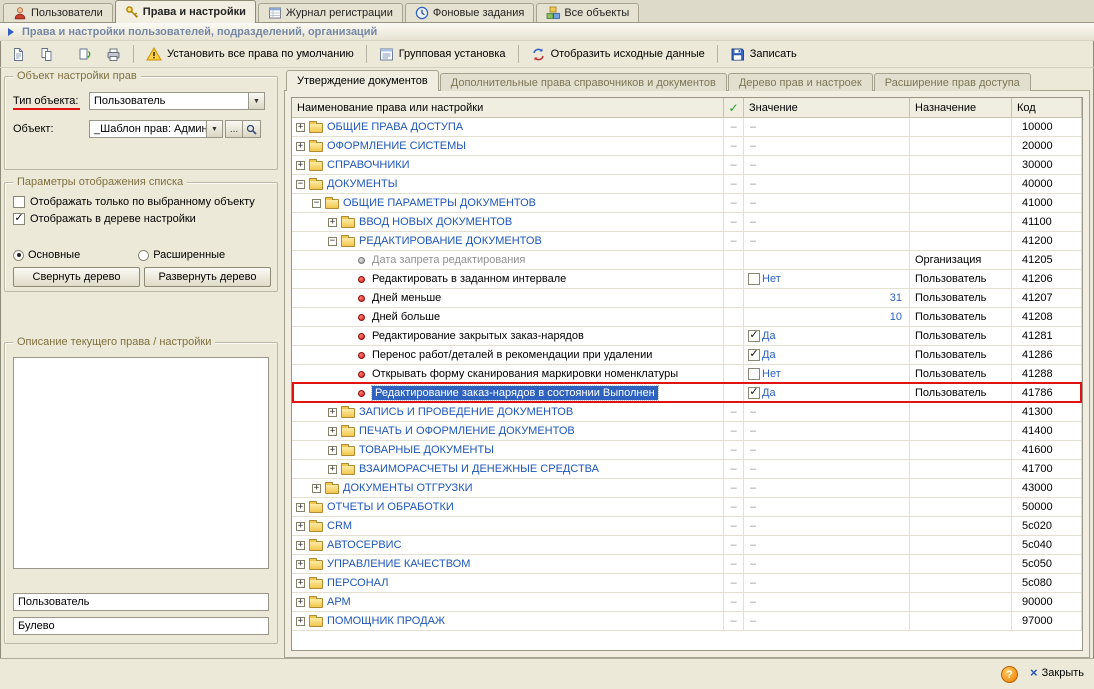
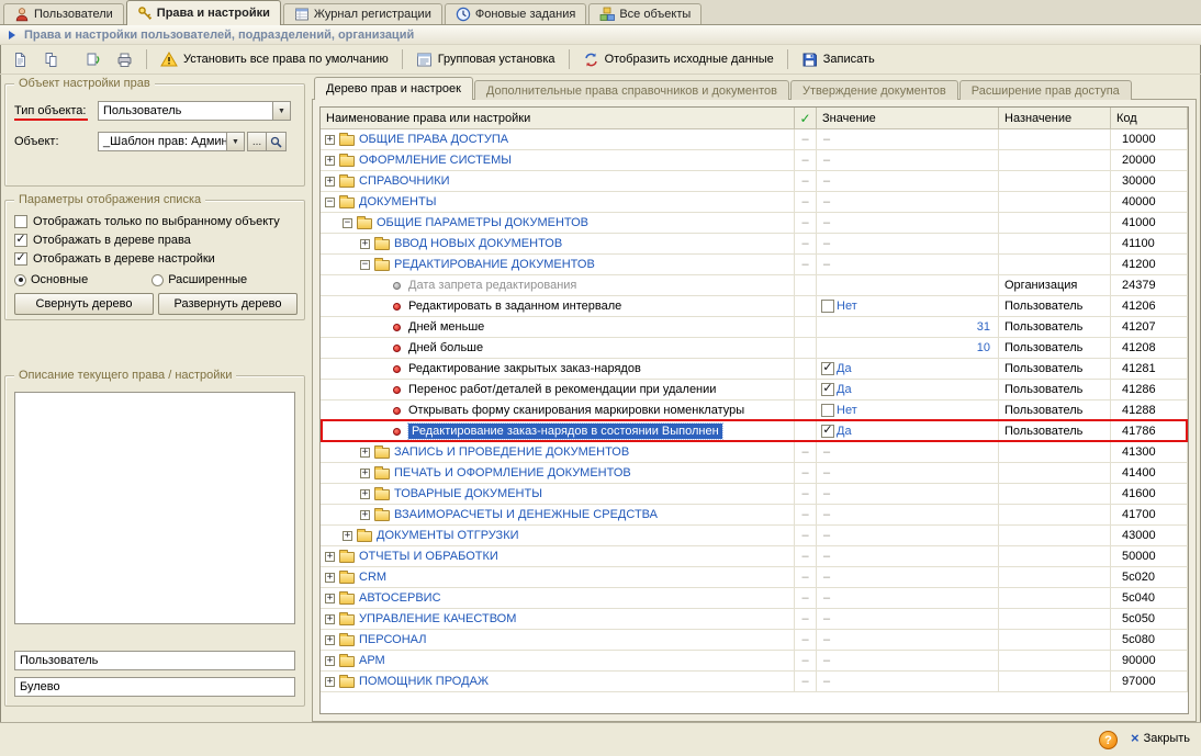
  Пользователи
  Права и настройки
  Журнал регистрации
  Фоновые задания
  Все объекты
  Права и настройки пользователей, подразделений, организаций
  Установить все права по умолчанию
  Групповая установка
  Отобразить исходные данные
  Записать
  Объект настройки прав
  Тип объекта:
  Пользователь
  Объект:
  _Шаблон прав: Админ
  ...
  Параметры отображения списка
  Отображать только по выбранному объекту
+ Отображать в дереве права
  Отображать в дереве настройки
  Основные
  Расширенные
  Свернуть дерево
  Развернуть дерево
  Описание текущего права / настройки
  Пользователь
  Булево
- Утверждение документов
+ Дерево прав и настроек
  Дополнительные права справочников и документов
- Дерево прав и настроек
+ Утверждение документов
  Расширение прав доступа
  Наименование права или настройки
  ✓
  Значение
  Назначение
  Код
  +
  ОБЩИЕ ПРАВА ДОСТУПА
  –
  –
  10000
  +
  ОФОРМЛЕНИЕ СИСТЕМЫ
  –
  –
  20000
  +
  СПРАВОЧНИКИ
  –
  –
  30000
  −
  ДОКУМЕНТЫ
  –
  –
  40000
  −
  ОБЩИЕ ПАРАМЕТРЫ ДОКУМЕНТОВ
  –
  –
  41000
  +
  ВВОД НОВЫХ ДОКУМЕНТОВ
  –
  –
  41100
  −
  РЕДАКТИРОВАНИЕ ДОКУМЕНТОВ
  –
  –
  41200
  Дата запрета редактирования
  Организация
- 41205
+ 24379
  Редактировать в заданном интервале
  Нет
  Пользователь
  41206
  Дней меньше
  31
  Пользователь
  41207
  Дней больше
  10
  Пользователь
  41208
  Редактирование закрытых заказ-нарядов
  Да
  Пользователь
  41281
  Перенос работ/деталей в рекомендации при удалении
  Да
  Пользователь
  41286
  Открывать форму сканирования маркировки номенклатуры
  Нет
  Пользователь
  41288
  Редактирование заказ-нарядов в состоянии Выполнен
  Да
  Пользователь
  41786
  +
  ЗАПИСЬ И ПРОВЕДЕНИЕ ДОКУМЕНТОВ
  –
  –
  41300
  +
  ПЕЧАТЬ И ОФОРМЛЕНИЕ ДОКУМЕНТОВ
  –
  –
  41400
  +
  ТОВАРНЫЕ ДОКУМЕНТЫ
  –
  –
  41600
  +
  ВЗАИМОРАСЧЕТЫ И ДЕНЕЖНЫЕ СРЕДСТВА
  –
  –
  41700
  +
  ДОКУМЕНТЫ ОТГРУЗКИ
  –
  –
  43000
  +
  ОТЧЕТЫ И ОБРАБОТКИ
  –
  –
  50000
  +
  CRM
  –
  –
  5c020
  +
  АВТОСЕРВИС
  –
  –
  5c040
  +
  УПРАВЛЕНИЕ КАЧЕСТВОМ
  –
  –
  5c050
  +
  ПЕРСОНАЛ
  –
  –
  5c080
  +
  АРМ
  –
  –
  90000
  +
  ПОМОЩНИК ПРОДАЖ
  –
  –
  97000
  ?
  ×
  Закрыть
